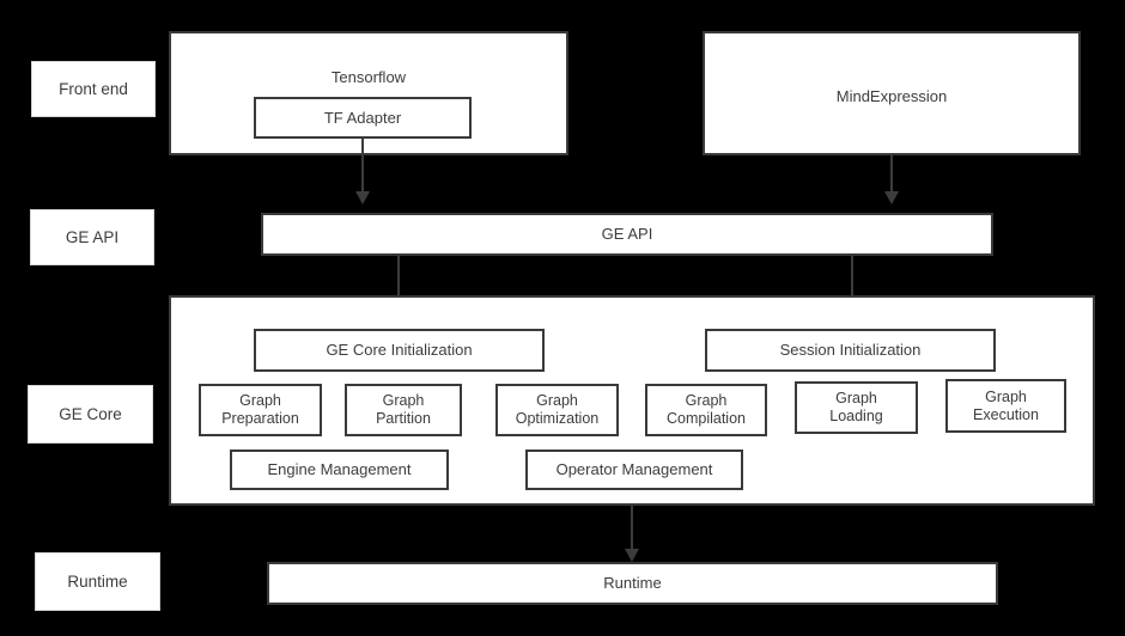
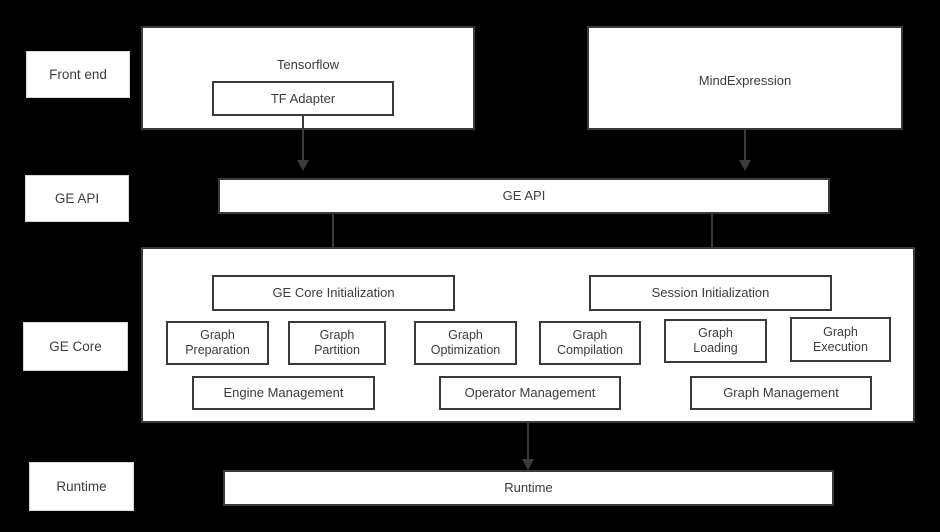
  Front end
  GE API
  GE Core
  Runtime
  Tensorflow
  TF Adapter
  MindExpression
  GE API
  GE Core Initialization
  Session Initialization
  Graph
  Preparation
  Graph
  Partition
  Graph
  Optimization
  Graph
  Compilation
  Graph
  Loading
  Graph
  Execution
  Engine Management
  Operator Management
+ Graph Management
  Runtime
